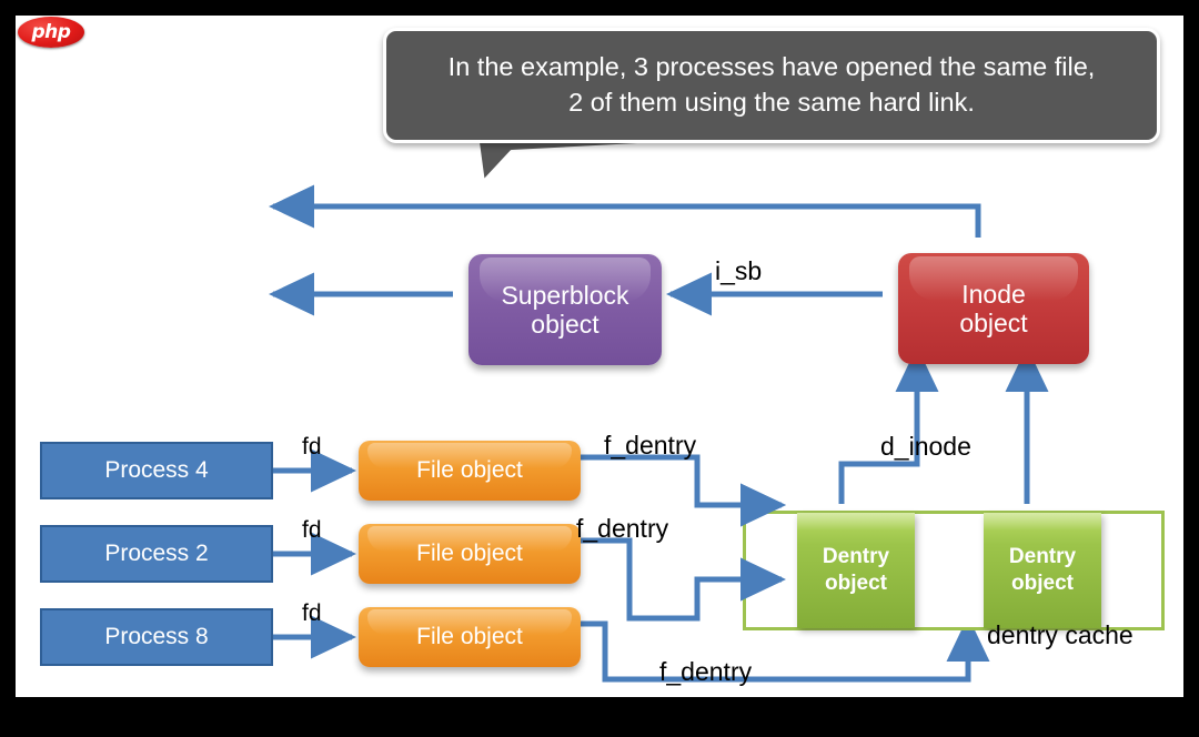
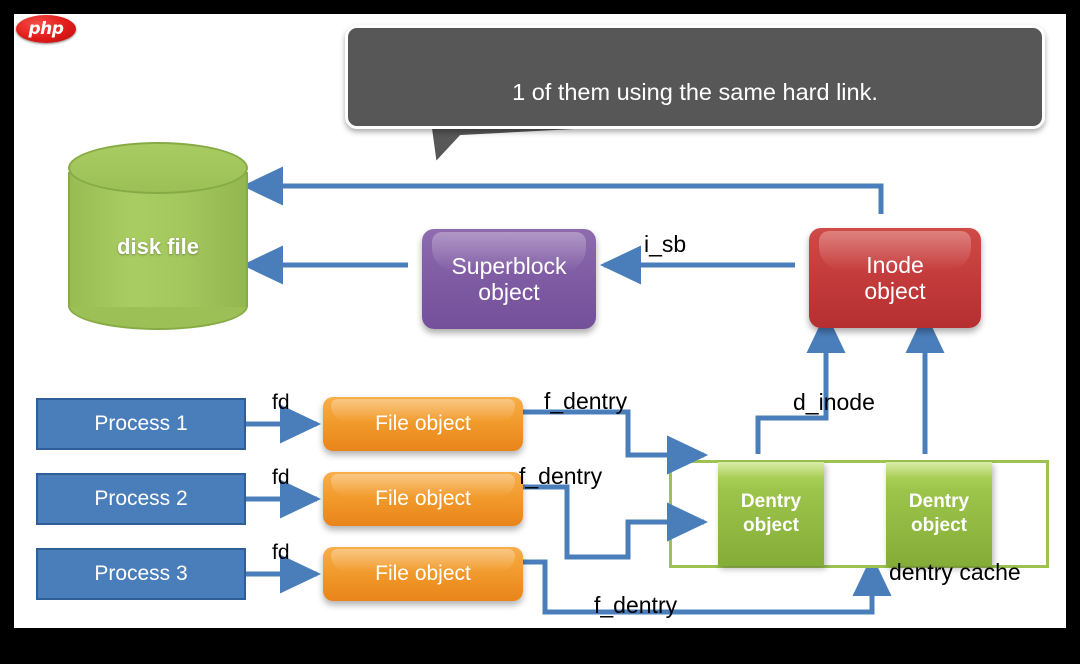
  php
- In the example, 3 processes have opened the same file,
- 2 of them using the same hard link.
+ 1 of them using the same hard link.
+ disk file
  Superblock
  object
  Inode
  object
- Process 4
+ Process 1
  Process 2
- Process 8
+ Process 3
  File object
  File object
  File object
  Dentry
  object
  Dentry
  object
  fd
  fd
  fd
  f_dentry
  f_dentry
  f_dentry
  i_sb
  d_inode
  dentry cache
